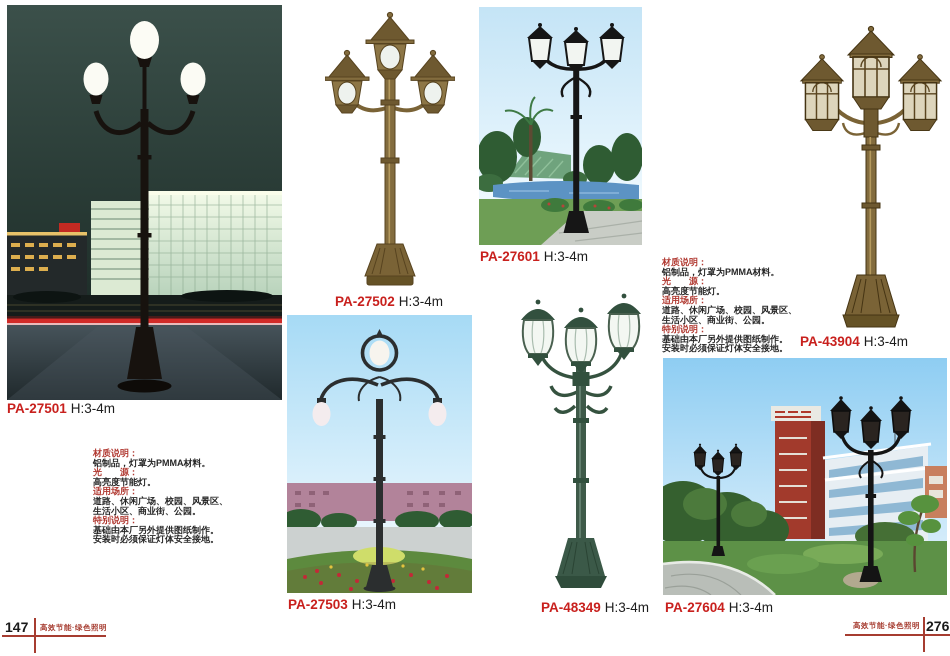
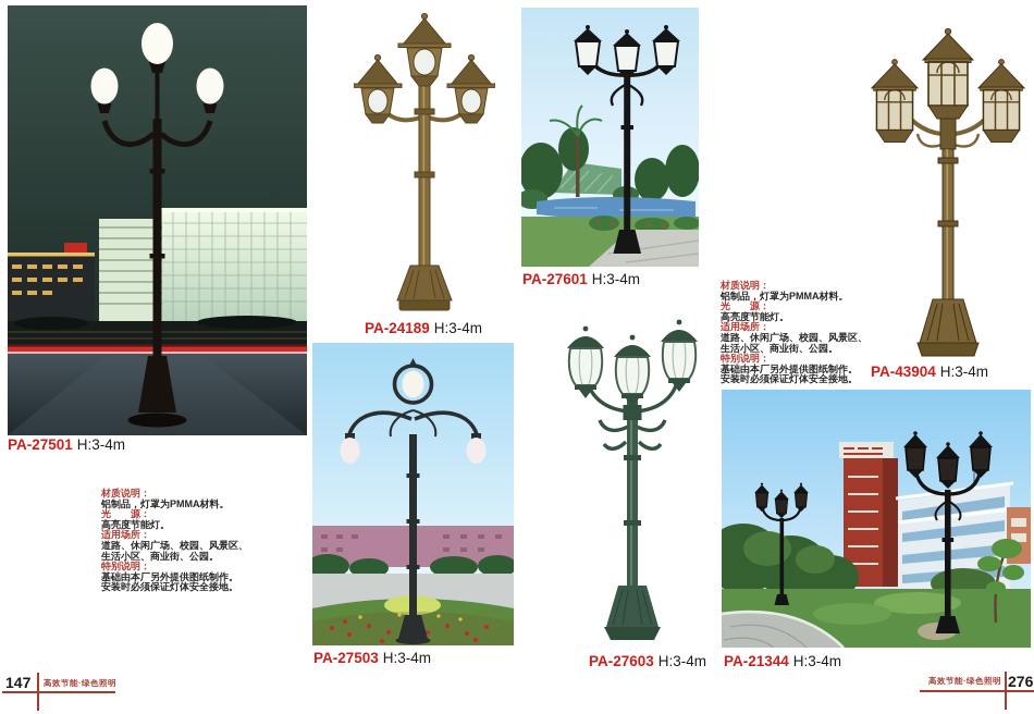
  PA-27501 H:3-4m
  材质说明：
  铝制品，灯罩为PMMA材料。
  光 源：
  高亮度节能灯。
  适用场所：
  道路、休闲广场、校园、风景区、
  生活小区、商业街、公园。
  特别说明：
  基础由本厂另外提供图纸制作。
  安装时必须保证灯体安全接地。
- PA-27502 H:3-4m
+ PA-24189 H:3-4m
  PA-27503 H:3-4m
  PA-27601 H:3-4m
  材质说明：
  铝制品，灯罩为PMMA材料。
  光 源：
  高亮度节能灯。
  适用场所：
  道路、休闲广场、校园、风景区、
  生活小区、商业街、公园。
  特别说明：
  基础由本厂另外提供图纸制作。
  安装时必须保证灯体安全接地。
  PA-43904 H:3-4m
- PA-48349 H:3-4m
+ PA-27603 H:3-4m
- PA-27604 H:3-4m
+ PA-21344 H:3-4m
  147
  高效节能·绿色照明
  高效节能·绿色照明
  276
